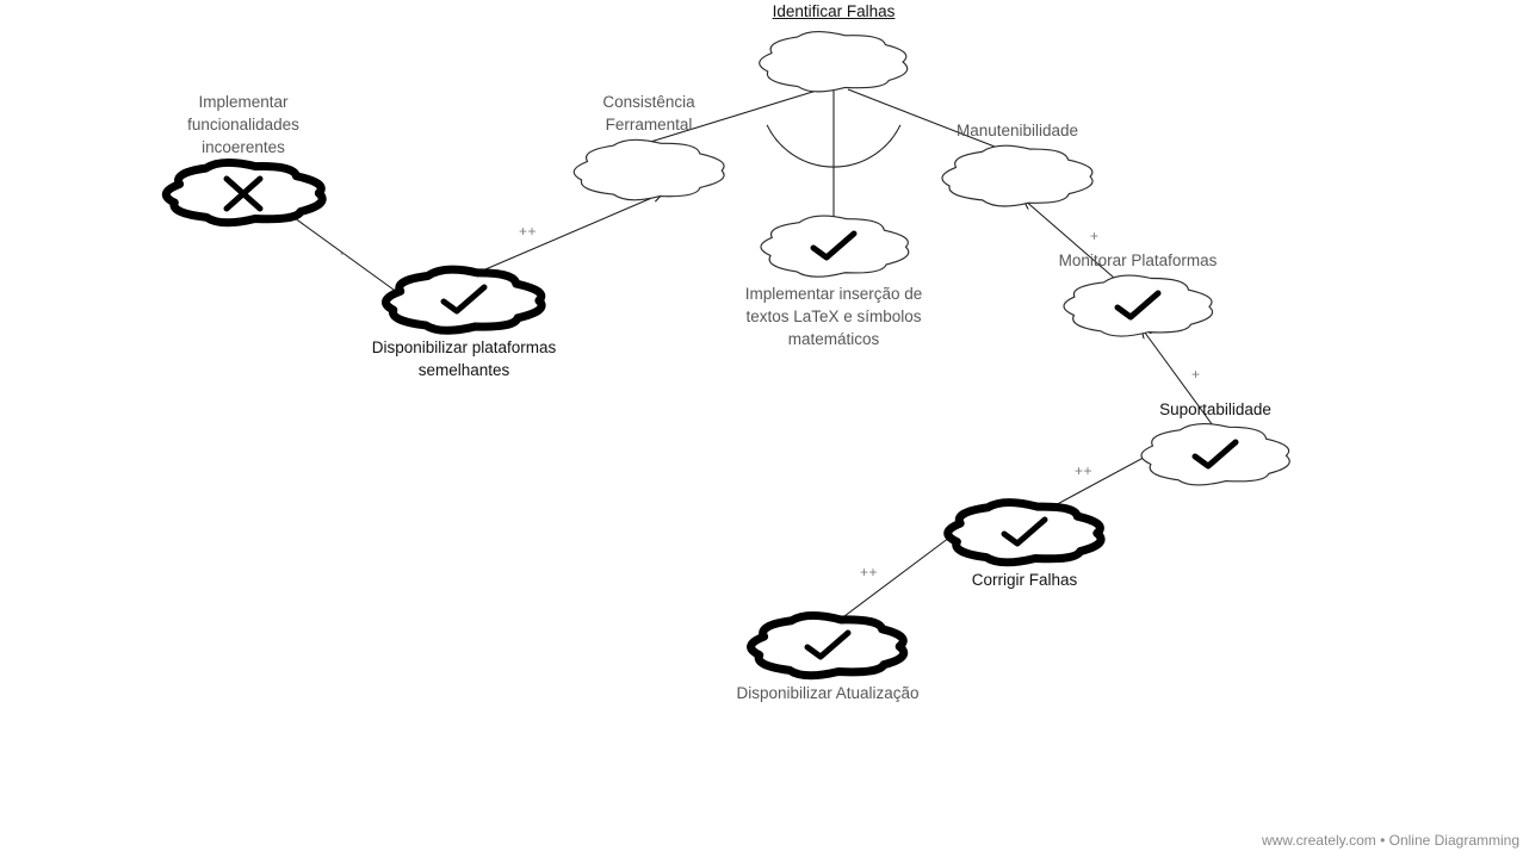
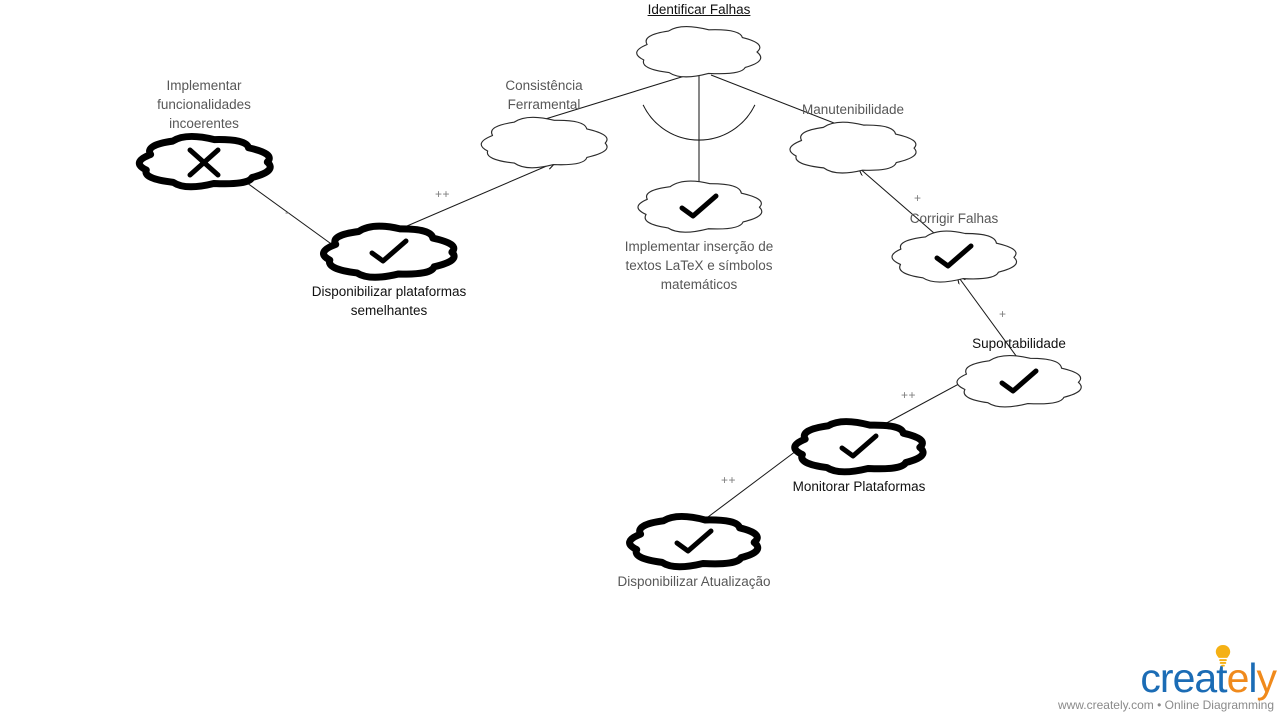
  Identificar Falhas
  Implementar
  funcionalidades
  incoerentes
  Consistência
  Ferramental
  Manutenibilidade
  Disponibilizar plataformas
  semelhantes
  Implementar inserção de
  textos LaTeX e símbolos
  matemáticos
- Monitorar Plataformas
+ Corrigir Falhas
  Suportabilidade
- Corrigir Falhas
+ Monitorar Plataformas
  Disponibilizar Atualização
  -
  ++
  +
  +
  ++
  ++
+ creately
  www.creately.com • Online Diagramming
